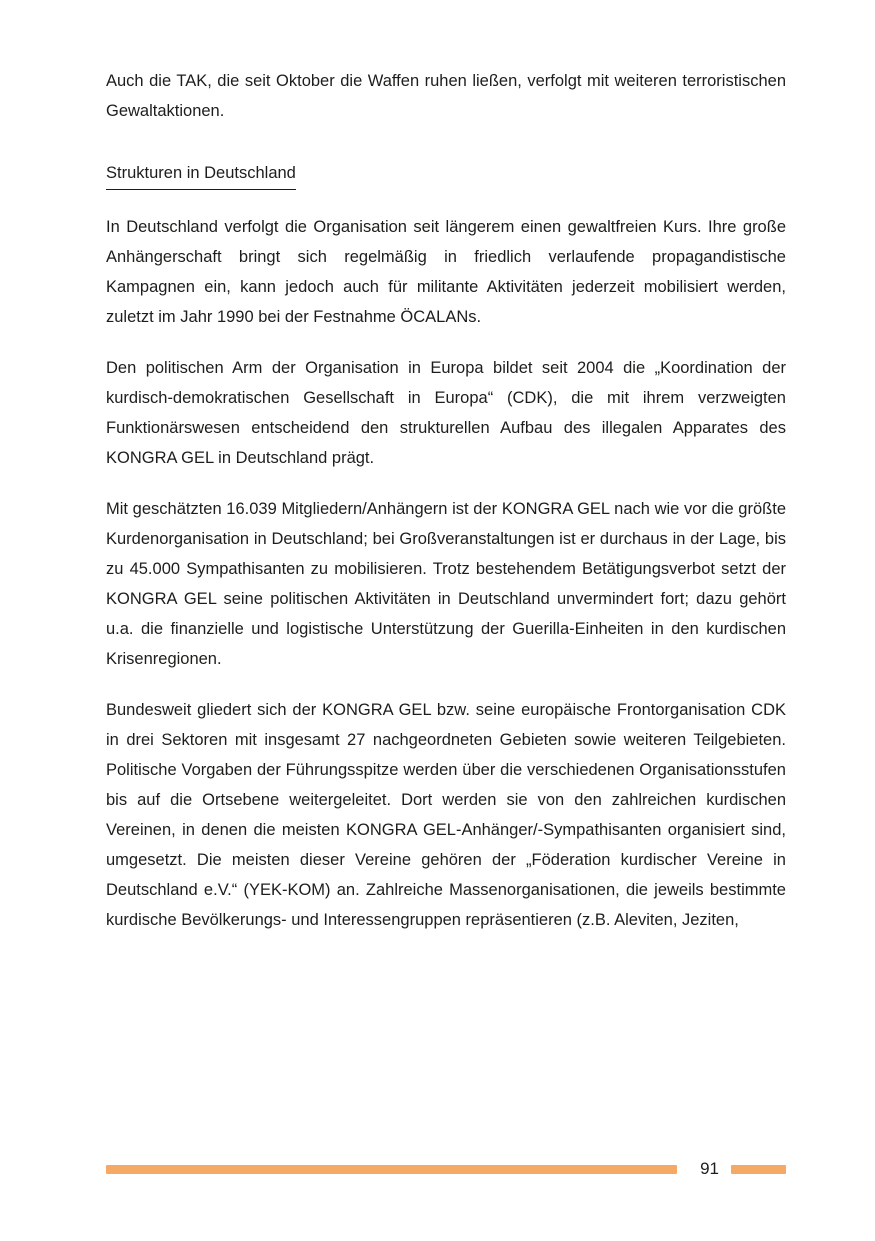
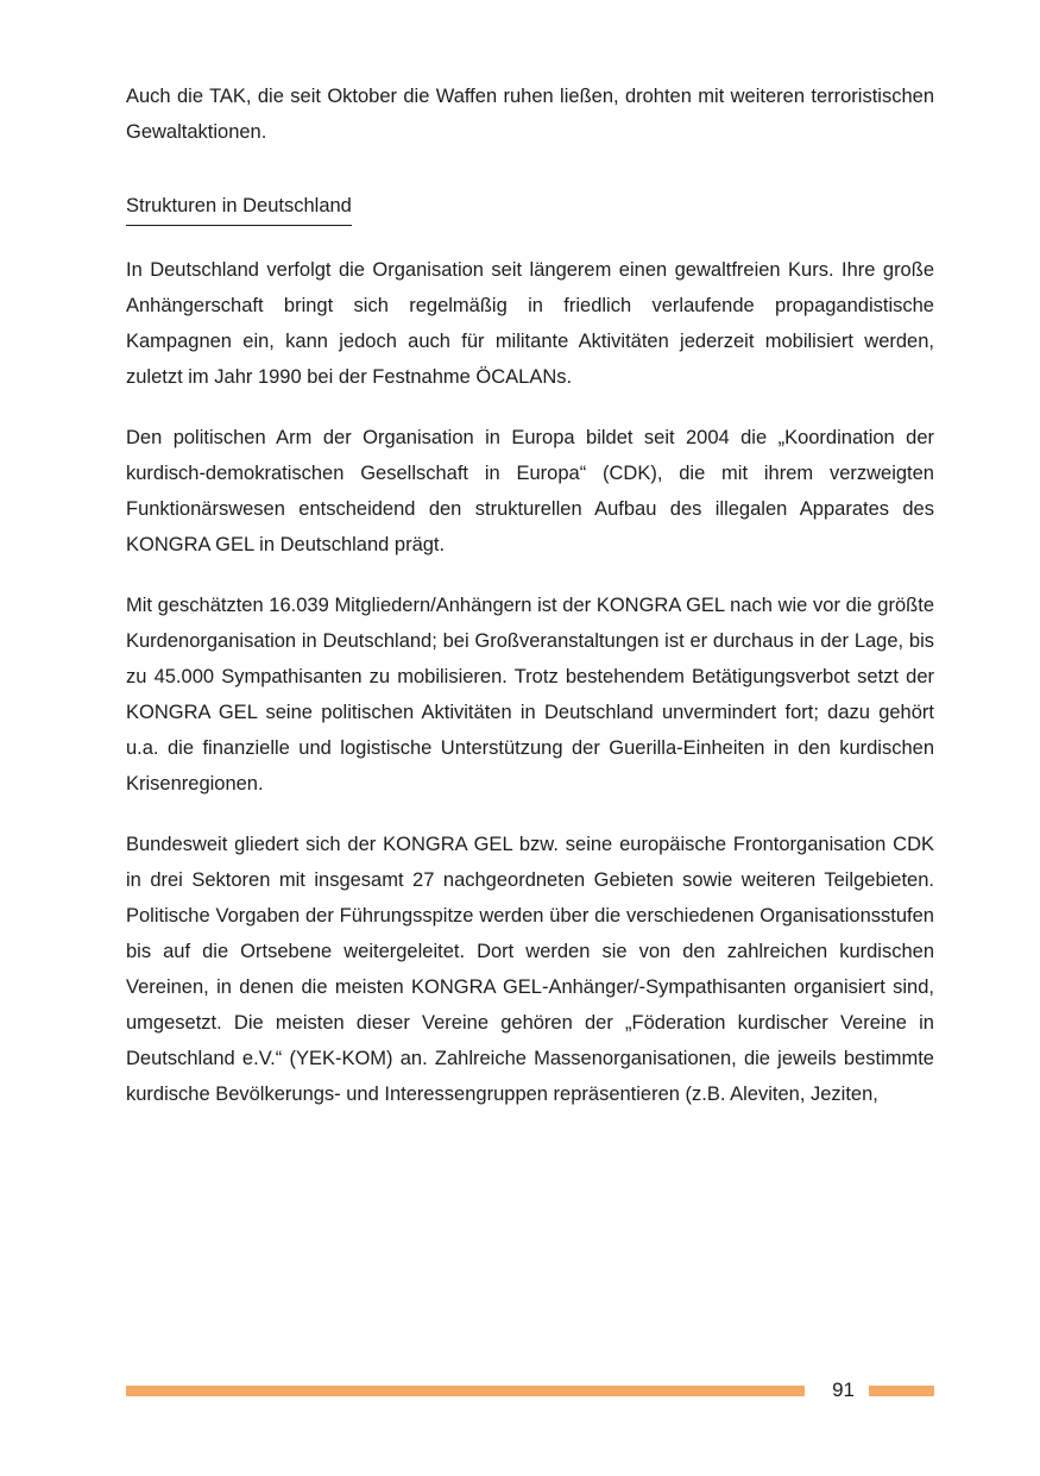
- Auch die TAK, die seit Oktober die Waffen ruhen ließen, verfolgt mit weiteren terroristischen Gewaltaktionen.
+ Auch die TAK, die seit Oktober die Waffen ruhen ließen, drohten mit weiteren terroristischen Gewaltaktionen.
  Strukturen in Deutschland
  In Deutschland verfolgt die Organisation seit längerem einen gewaltfreien Kurs. Ihre große Anhängerschaft bringt sich regelmäßig in friedlich verlaufende propagandistische Kampagnen ein, kann jedoch auch für militante Aktivitäten jederzeit mobilisiert werden, zuletzt im Jahr 1990 bei der Festnahme ÖCALANs.
  Den politischen Arm der Organisation in Europa bildet seit 2004 die „Koordination der kurdisch-demokratischen Gesellschaft in Europa“ (CDK), die mit ihrem verzweigten Funktionärswesen entscheidend den strukturellen Aufbau des illegalen Apparates des KONGRA GEL in Deutschland prägt.
  Mit geschätzten 16.039 Mitgliedern/Anhängern ist der KONGRA GEL nach wie vor die größte Kurdenorganisation in Deutschland; bei Großveranstaltungen ist er durchaus in der Lage, bis zu 45.000 Sympathisanten zu mobilisieren. Trotz bestehendem Betätigungsverbot setzt der KONGRA GEL seine politischen Aktivitäten in Deutschland unvermindert fort; dazu gehört u.a. die finanzielle und logistische Unterstützung der Guerilla-Einheiten in den kurdischen Krisenregionen.
  Bundesweit gliedert sich der KONGRA GEL bzw. seine europäische Frontorganisation CDK in drei Sektoren mit insgesamt 27 nachgeordneten Gebieten sowie weiteren Teilgebieten. Politische Vorgaben der Führungsspitze werden über die verschiedenen Organisationsstufen bis auf die Ortsebene weitergeleitet. Dort werden sie von den zahlreichen kurdischen Vereinen, in denen die meisten KONGRA GEL-Anhänger/-Sympathisanten organisiert sind, umgesetzt. Die meisten dieser Vereine gehören der „Föderation kurdischer Vereine in Deutschland e.V.“ (YEK-KOM) an. Zahlreiche Massenorganisationen, die jeweils bestimmte kurdische Bevölkerungs- und Interessengruppen repräsentieren (z.B. Aleviten, Jeziten,
  91
